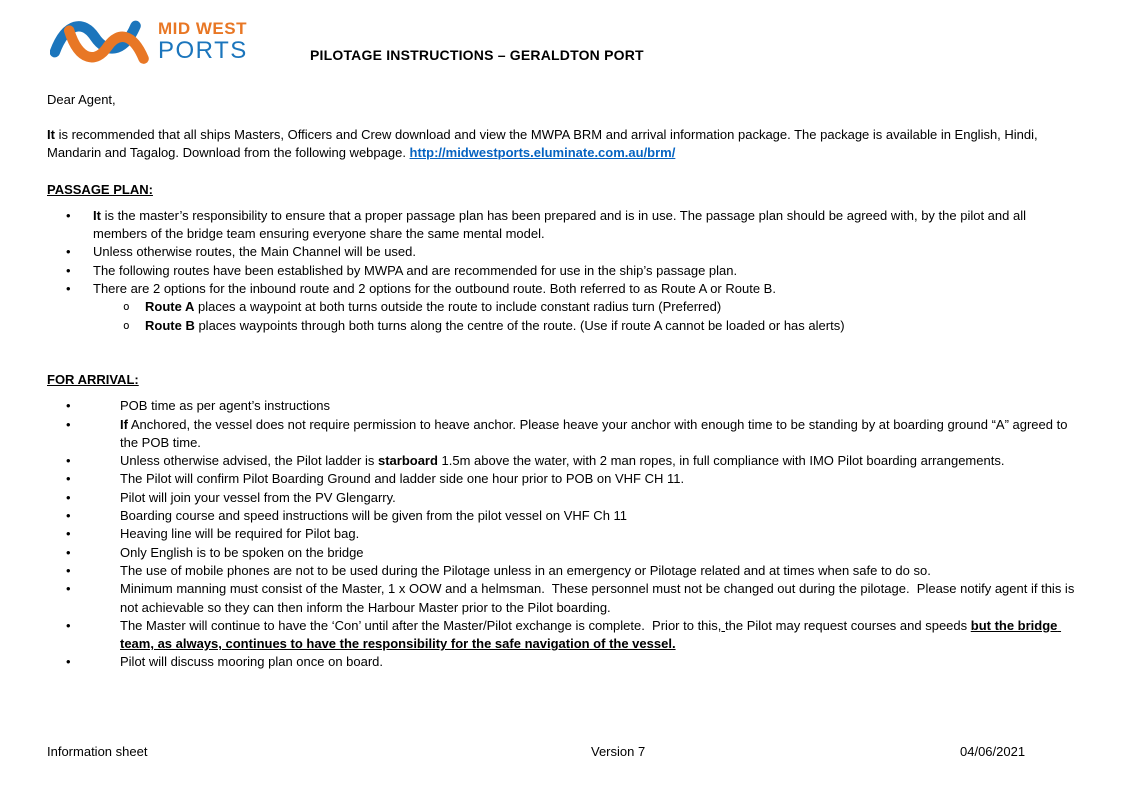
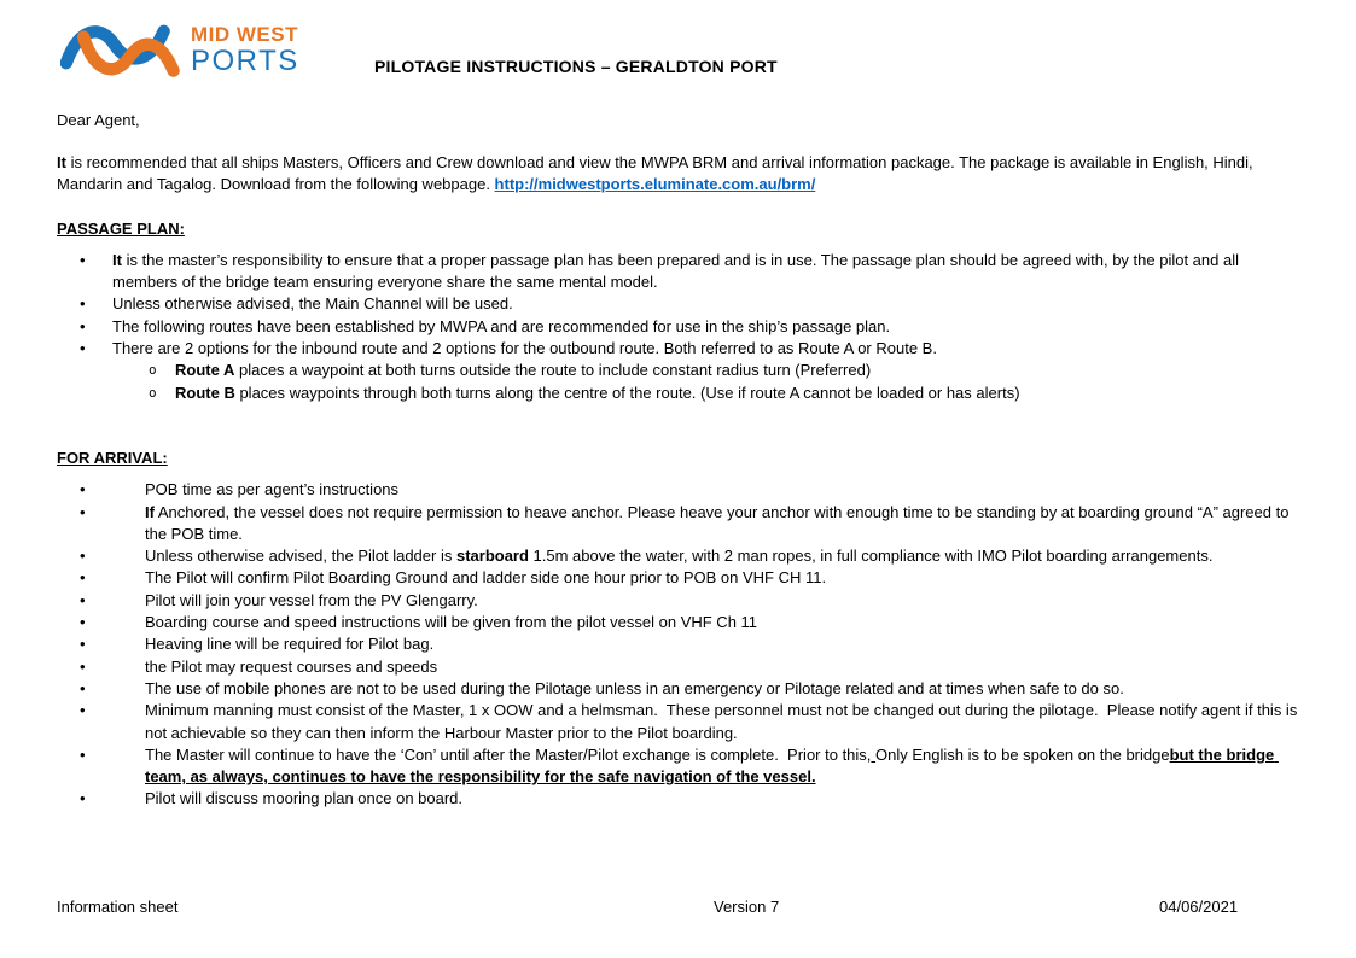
  MID WEST
  PORTS
  PILOTAGE INSTRUCTIONS – GERALDTON PORT
  Dear Agent,
  It is recommended that all ships Masters, Officers and Crew download and view the MWPA BRM and arrival information package. The package is available in English, Hindi, Mandarin and Tagalog. Download from the following webpage. http://midwestports.eluminate.com.au/brm/
  PASSAGE PLAN:
  •
  It is the master’s responsibility to ensure that a proper passage plan has been prepared and is in use. The passage plan should be agreed with, by the pilot and all members of the bridge team ensuring everyone share the same mental model.
  •
- Unless otherwise routes, the Main Channel will be used.
+ Unless otherwise advised, the Main Channel will be used.
  •
  The following routes have been established by MWPA and are recommended for use in the ship’s passage plan.
  •
  There are 2 options for the inbound route and 2 options for the outbound route. Both referred to as Route A or Route B.
  o
  Route A places a waypoint at both turns outside the route to include constant radius turn (Preferred)
  o
  Route B places waypoints through both turns along the centre of the route. (Use if route A cannot be loaded or has alerts)
  FOR ARRIVAL:
  •
  POB time as per agent’s instructions
  •
  If Anchored, the vessel does not require permission to heave anchor. Please heave your anchor with enough time to be standing by at boarding ground “A” agreed to the POB time.
  •
  Unless otherwise advised, the Pilot ladder is starboard 1.5m above the water, with 2 man ropes, in full compliance with IMO Pilot boarding arrangements.
  •
  The Pilot will confirm Pilot Boarding Ground and ladder side one hour prior to POB on VHF CH 11.
  •
  Pilot will join your vessel from the PV Glengarry.
  •
  Boarding course and speed instructions will be given from the pilot vessel on VHF Ch 11
  •
  Heaving line will be required for Pilot bag.
  •
- Only English is to be spoken on the bridge
+ the Pilot may request courses and speeds
  •
  The use of mobile phones are not to be used during the Pilotage unless in an emergency or Pilotage related and at times when safe to do so.
  •
  Minimum manning must consist of the Master, 1 x OOW and a helmsman. These personnel must not be changed out during the pilotage. Please notify agent if this is not achievable so they can then inform the Harbour Master prior to the Pilot boarding.
  •
- The Master will continue to have the ‘Con’ until after the Master/Pilot exchange is complete. Prior to this, the Pilot may request courses and speeds but the bridge team, as always, continues to have the responsibility for the safe navigation of the vessel.
+ The Master will continue to have the ‘Con’ until after the Master/Pilot exchange is complete. Prior to this, Only English is to be spoken on the bridgebut the bridge team, as always, continues to have the responsibility for the safe navigation of the vessel.
  •
  Pilot will discuss mooring plan once on board.
  Information sheet
  Version 7
  04/06/2021
